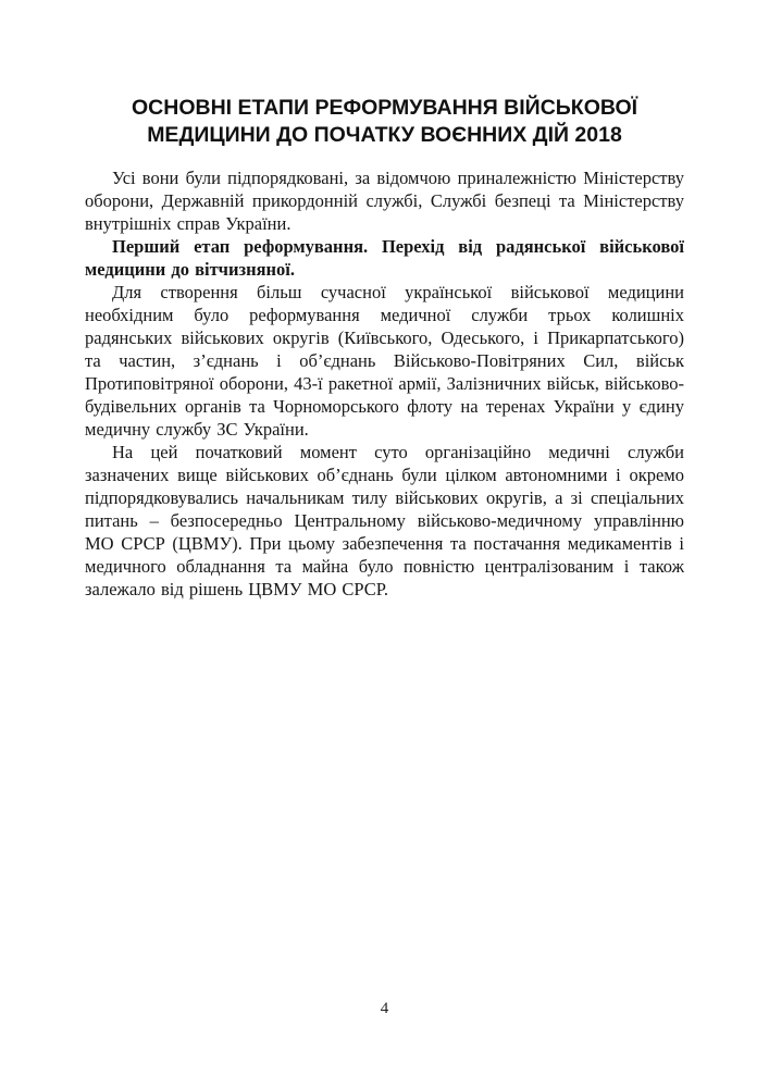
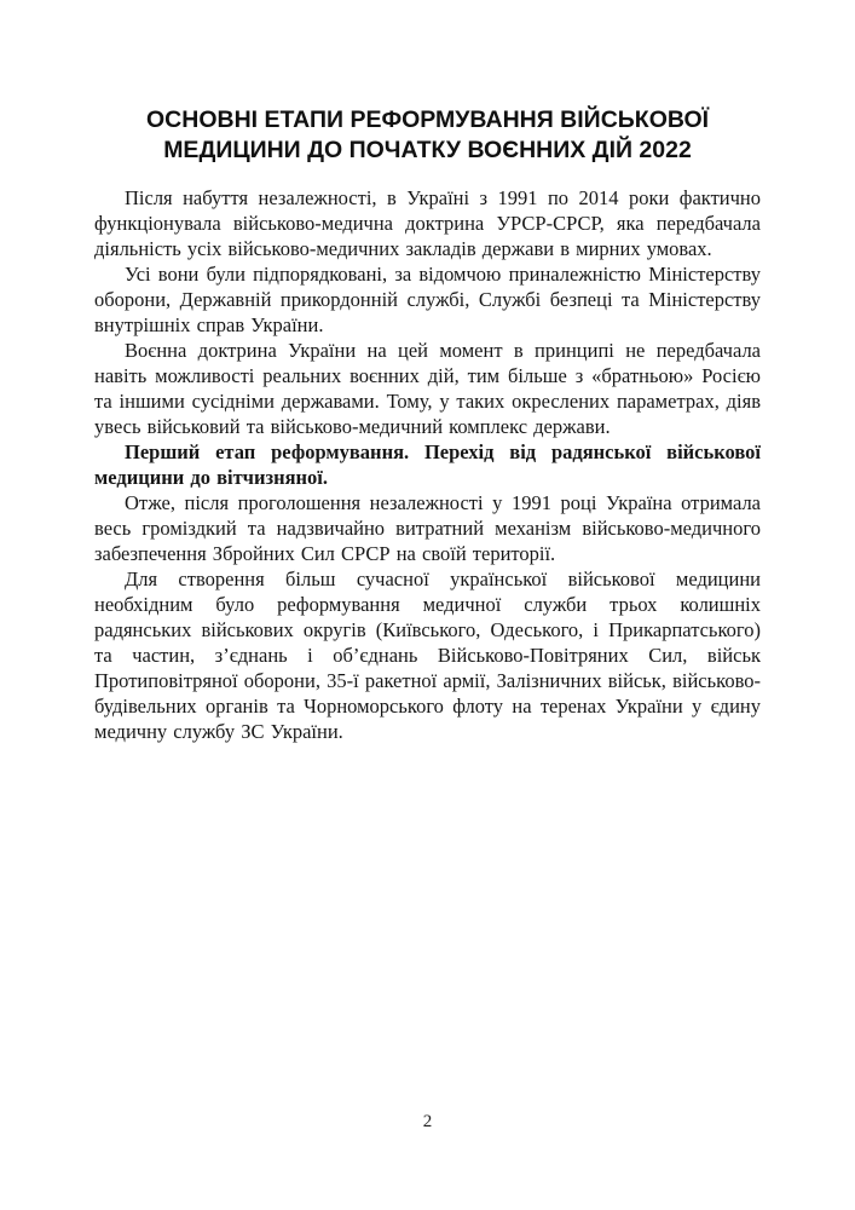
- ОСНОВНІ ЕТАПИ РЕФОРМУВАННЯ ВІЙСЬКОВОЇ МЕДИЦИНИ ДО ПОЧАТКУ ВОЄННИХ ДІЙ 2018
+ ОСНОВНІ ЕТАПИ РЕФОРМУВАННЯ ВІЙСЬКОВОЇ МЕДИЦИНИ ДО ПОЧАТКУ ВОЄННИХ ДІЙ 2022
+ Після набуття незалежності, в Україні з 1991 по 2014 роки фактично функціонувала військово-медична доктрина УРСР-СРСР, яка передбачала діяльність усіх військово-медичних закладів держави в мирних умовах.
  Усі вони були підпорядковані, за відомчою приналежністю Міністерству оборони, Державній прикордонній службі, Службі безпеці та Міністерству внутрішніх справ України.
+ Воєнна доктрина України на цей момент в принципі не передбачала навіть можливості реальних воєнних дій, тим більше з «братньою» Росією та іншими сусідніми державами. Тому, у таких окреслених параметрах, діяв увесь військовий та військово-медичний комплекс держави.
  Перший етап реформування. Перехід від радянської військової медицини до вітчизняної.
+ Отже, після проголошення незалежності у 1991 році Україна отримала весь громіздкий та надзвичайно витратний механізм військово-медичного забезпечення Збройних Сил СРСР на своїй території.
- Для створення більш сучасної української військової медицини необхідним було реформування медичної служби трьох колишніх радянських військових округів (Київського, Одеського, і Прикарпатського) та частин, з’єднань і об’єднань Військово-Повітряних Сил, військ Протиповітряної оборони, 43-ї ракетної армії, Залізничних військ, військово-будівельних органів та Чорноморського флоту на теренах України у єдину медичну службу ЗС України.
+ Для створення більш сучасної української військової медицини необхідним було реформування медичної служби трьох колишніх радянських військових округів (Київського, Одеського, і Прикарпатського) та частин, з’єднань і об’єднань Військово-Повітряних Сил, військ Протиповітряної оборони, 35-ї ракетної армії, Залізничних військ, військово-будівельних органів та Чорноморського флоту на теренах України у єдину медичну службу ЗС України.
- На цей початковий момент суто організаційно медичні служби зазначених вище військових об’єднань були цілком автономними і окремо підпорядковувались начальникам тилу військових округів, а зі спеціальних питань – безпосередньо Центральному військово-медичному управлінню МО СРСР (ЦВМУ). При цьому забезпечення та постачання медикаментів і медичного обладнання та майна було повністю централізованим і також залежало від рішень ЦВМУ МО СРСР.
- 4
+ 2
